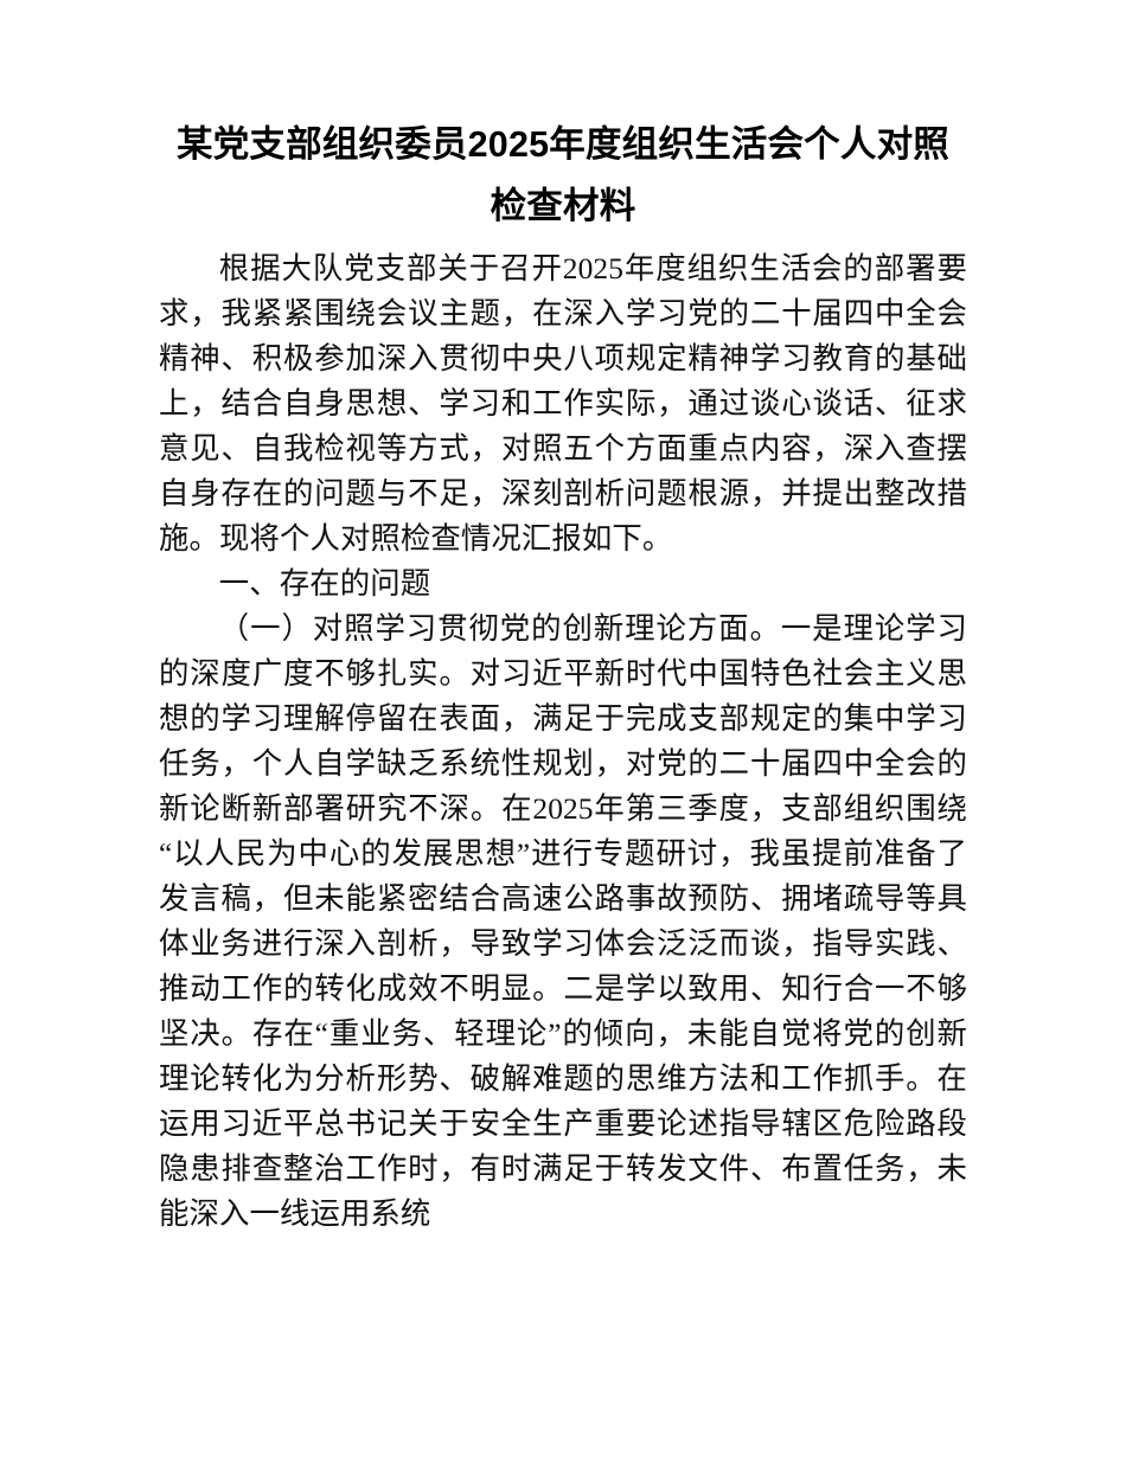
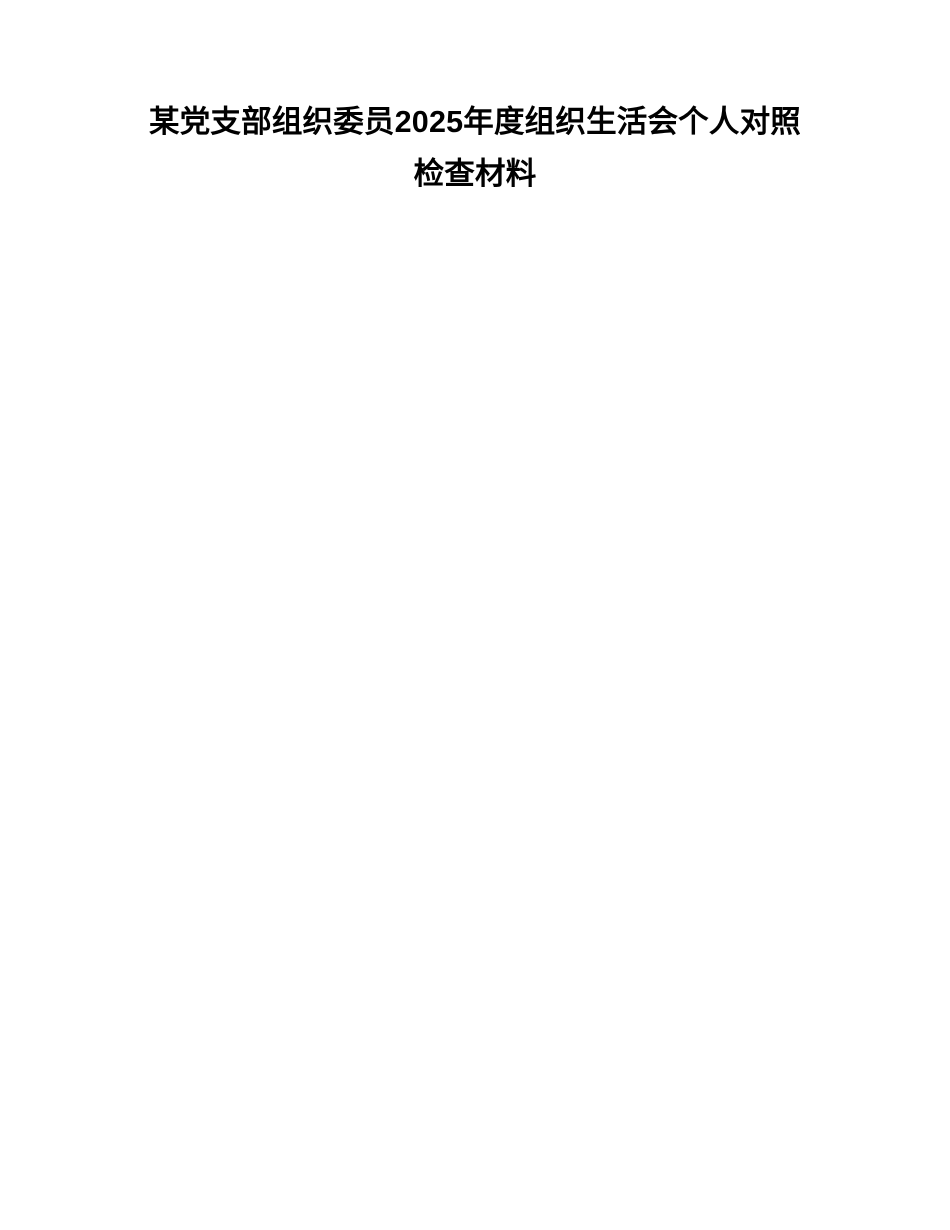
  某党支部组织委员2025年度组织生活会个人对照检查材料
- 根据大队党支部关于召开2025年度组织生活会的部署要求，我紧紧围绕会议主题，在深入学习党的二十届四中全会精神、积极参加深入贯彻中央八项规定精神学习教育的基础上，结合自身思想、学习和工作实际，通过谈心谈话、征求意见、自我检视等方式，对照五个方面重点内容，深入查摆自身存在的问题与不足，深刻剖析问题根源，并提出整改措施。现将个人对照检查情况汇报如下。
- 一、存在的问题
- （一）对照学习贯彻党的创新理论方面。一是理论学习的深度广度不够扎实。对习近平新时代中国特色社会主义思想的学习理解停留在表面，满足于完成支部规定的集中学习任务，个人自学缺乏系统性规划，对党的二十届四中全会的新论断新部署研究不深。在2025年第三季度，支部组织围绕“以人民为中心的发展思想”进行专题研讨，我虽提前准备了发言稿，但未能紧密结合高速公路事故预防、拥堵疏导等具体业务进行深入剖析，导致学习体会泛泛而谈，指导实践、推动工作的转化成效不明显。二是学以致用、知行合一不够坚决。存在“重业务、轻理论”的倾向，未能自觉将党的创新理论转化为分析形势、破解难题的思维方法和工作抓手。在运用习近平总书记关于安全生产重要论述指导辖区危险路段隐患排查整治工作时，有时满足于转发文件、布置任务，未能深入一线运用系统
